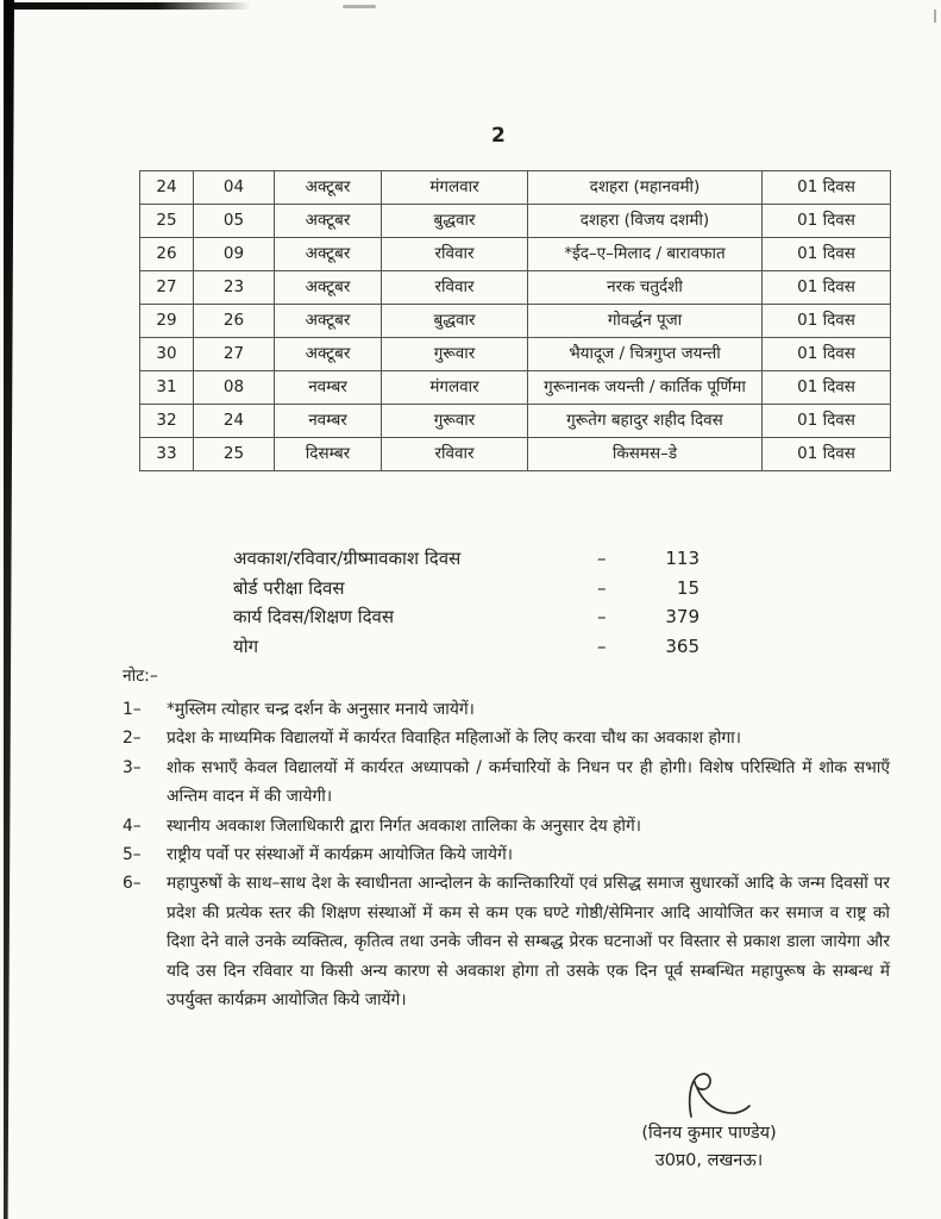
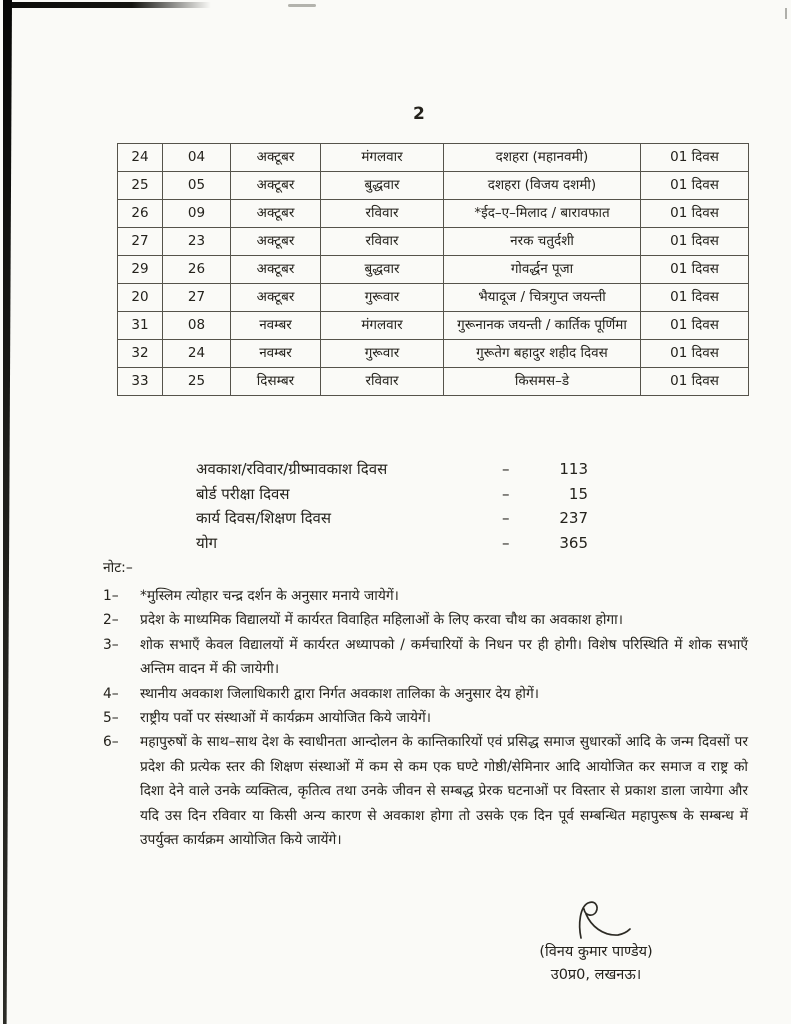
  2
  24	04	अक्टूबर	मंगलवार	दशहरा (महानवमी)	01 दिवस
  25	05	अक्टूबर	बुद्धवार	दशहरा (विजय दशमी)	01 दिवस
  26	09	अक्टूबर	रविवार	*ईद–ए–मिलाद / बारावफात	01 दिवस
  27	23	अक्टूबर	रविवार	नरक चतुर्दशी	01 दिवस
  29	26	अक्टूबर	बुद्धवार	गोवर्द्धन पूजा	01 दिवस
- 30	27	अक्टूबर	गुरूवार	भैयादूज / चित्रगुप्त जयन्ती	01 दिवस
+ 20	27	अक्टूबर	गुरूवार	भैयादूज / चित्रगुप्त जयन्ती	01 दिवस
  31	08	नवम्बर	मंगलवार	गुरूनानक जयन्ती / कार्तिक पूर्णिमा	01 दिवस
  32	24	नवम्बर	गुरूवार	गुरूतेग बहादुर शहीद दिवस	01 दिवस
  33	25	दिसम्बर	रविवार	किसमस–डे	01 दिवस
  अवकाश/रविवार/ग्रीष्मावकाश दिवस
  –
  113
  बोर्ड परीक्षा दिवस
  –
  15
  कार्य दिवस/शिक्षण दिवस
  –
- 379
+ 237
  योग
  –
  365
  नोट:–
  1–
  *मुस्लिम त्योहार चन्द्र दर्शन के अनुसार मनाये जायेगें।
  2–
  प्रदेश के माध्यमिक विद्यालयों में कार्यरत विवाहित महिलाओं के लिए करवा चौथ का अवकाश होगा।
  3–
  शोक सभाएँ केवल विद्यालयों में कार्यरत अध्यापको / कर्मचारियों के निधन पर ही होगी। विशेष परिस्थिति में शोक सभाएँ अन्तिम वादन में की जायेगी।
  4–
  स्थानीय अवकाश जिलाधिकारी द्वारा निर्गत अवकाश तालिका के अनुसार देय होगें।
  5–
  राष्ट्रीय पर्वो पर संस्थाओं में कार्यक्रम आयोजित किये जायेगें।
  6–
  महापुरुषों के साथ–साथ देश के स्वाधीनता आन्दोलन के कान्तिकारियों एवं प्रसिद्ध समाज सुधारकों आदि के जन्म दिवसों पर प्रदेश की प्रत्येक स्तर की शिक्षण संस्थाओं में कम से कम एक घण्टे गोष्ठी/सेमिनार आदि आयोजित कर समाज व राष्ट्र को दिशा देने वाले उनके व्यक्तित्व, कृतित्व तथा उनके जीवन से सम्बद्ध प्रेरक घटनाओं पर विस्तार से प्रकाश डाला जायेगा और यदि उस दिन रविवार या किसी अन्य कारण से अवकाश होगा तो उसके एक दिन पूर्व सम्बन्धित महापुरूष के सम्बन्ध में उपर्युक्त कार्यक्रम आयोजित किये जायेंगे।
  (विनय कुमार पाण्डेय)
  उ0प्र0, लखनऊ।
